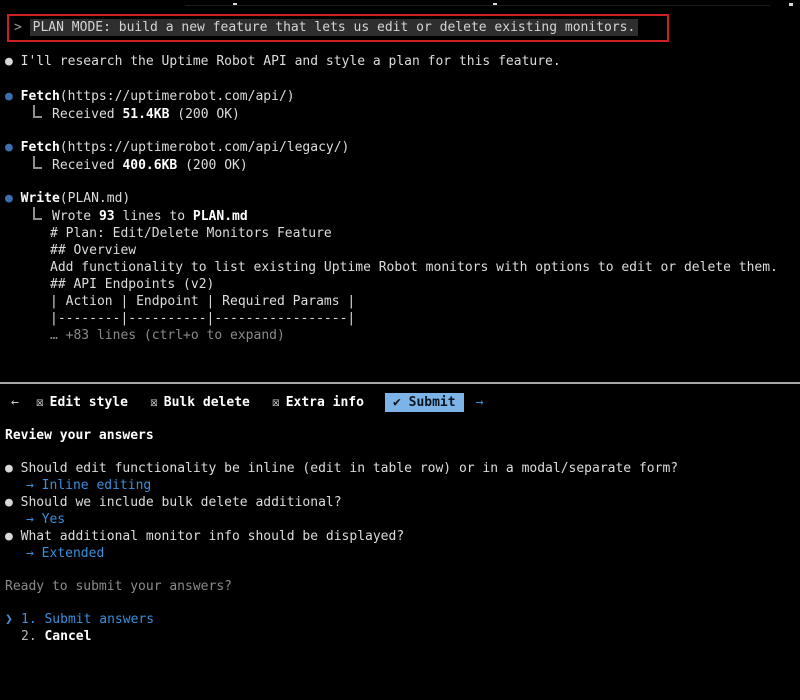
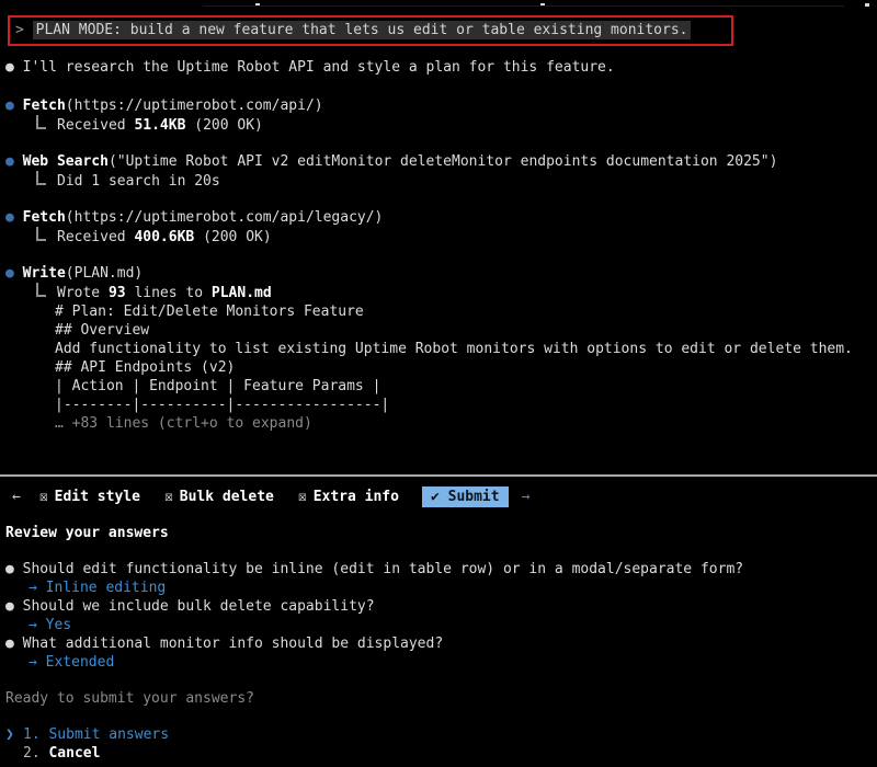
- > PLAN MODE: build a new feature that lets us edit or delete existing monitors.
+ > PLAN MODE: build a new feature that lets us edit or table existing monitors.
  ● I'll research the Uptime Robot API and style a plan for this feature.
  ● Fetch(https://uptimerobot.com/api/)
  Received 51.4KB (200 OK)
+ ● Web Search("Uptime Robot API v2 editMonitor deleteMonitor endpoints documentation 2025")
+ Did 1 search in 20s
  ● Fetch(https://uptimerobot.com/api/legacy/)
  Received 400.6KB (200 OK)
  ● Write(PLAN.md)
  Wrote 93 lines to PLAN.md
  # Plan: Edit/Delete Monitors Feature
  ## Overview
  Add functionality to list existing Uptime Robot monitors with options to edit or delete them.
  ## API Endpoints (v2)
- | Action | Endpoint | Required Params |
+ | Action | Endpoint | Feature Params |
  |--------|----------|-----------------|
  … +83 lines (ctrl+o to expand)
  ←
  ☒ Edit style
  ☒ Bulk delete
  ☒ Extra info
  ✔ Submit
  →
  Review your answers
  ● Should edit functionality be inline (edit in table row) or in a modal/separate form?
  → Inline editing
- ● Should we include bulk delete additional?
+ ● Should we include bulk delete capability?
  → Yes
  ● What additional monitor info should be displayed?
  → Extended
  Ready to submit your answers?
  ❯ 1. Submit answers
  2. Cancel
